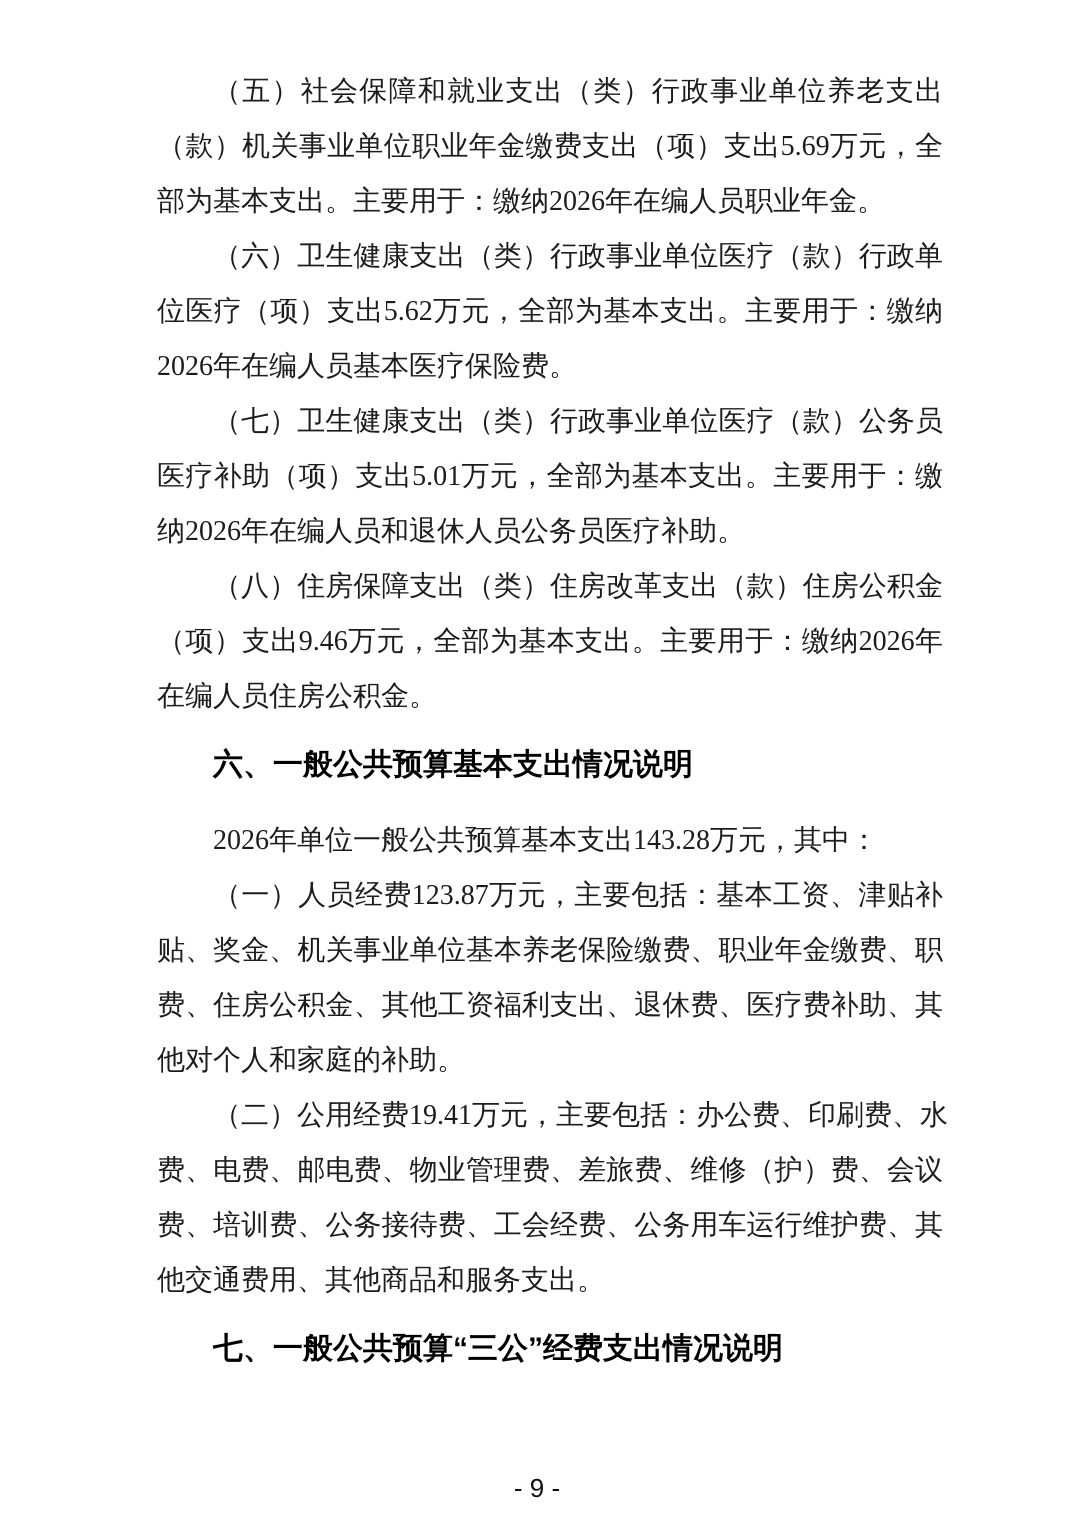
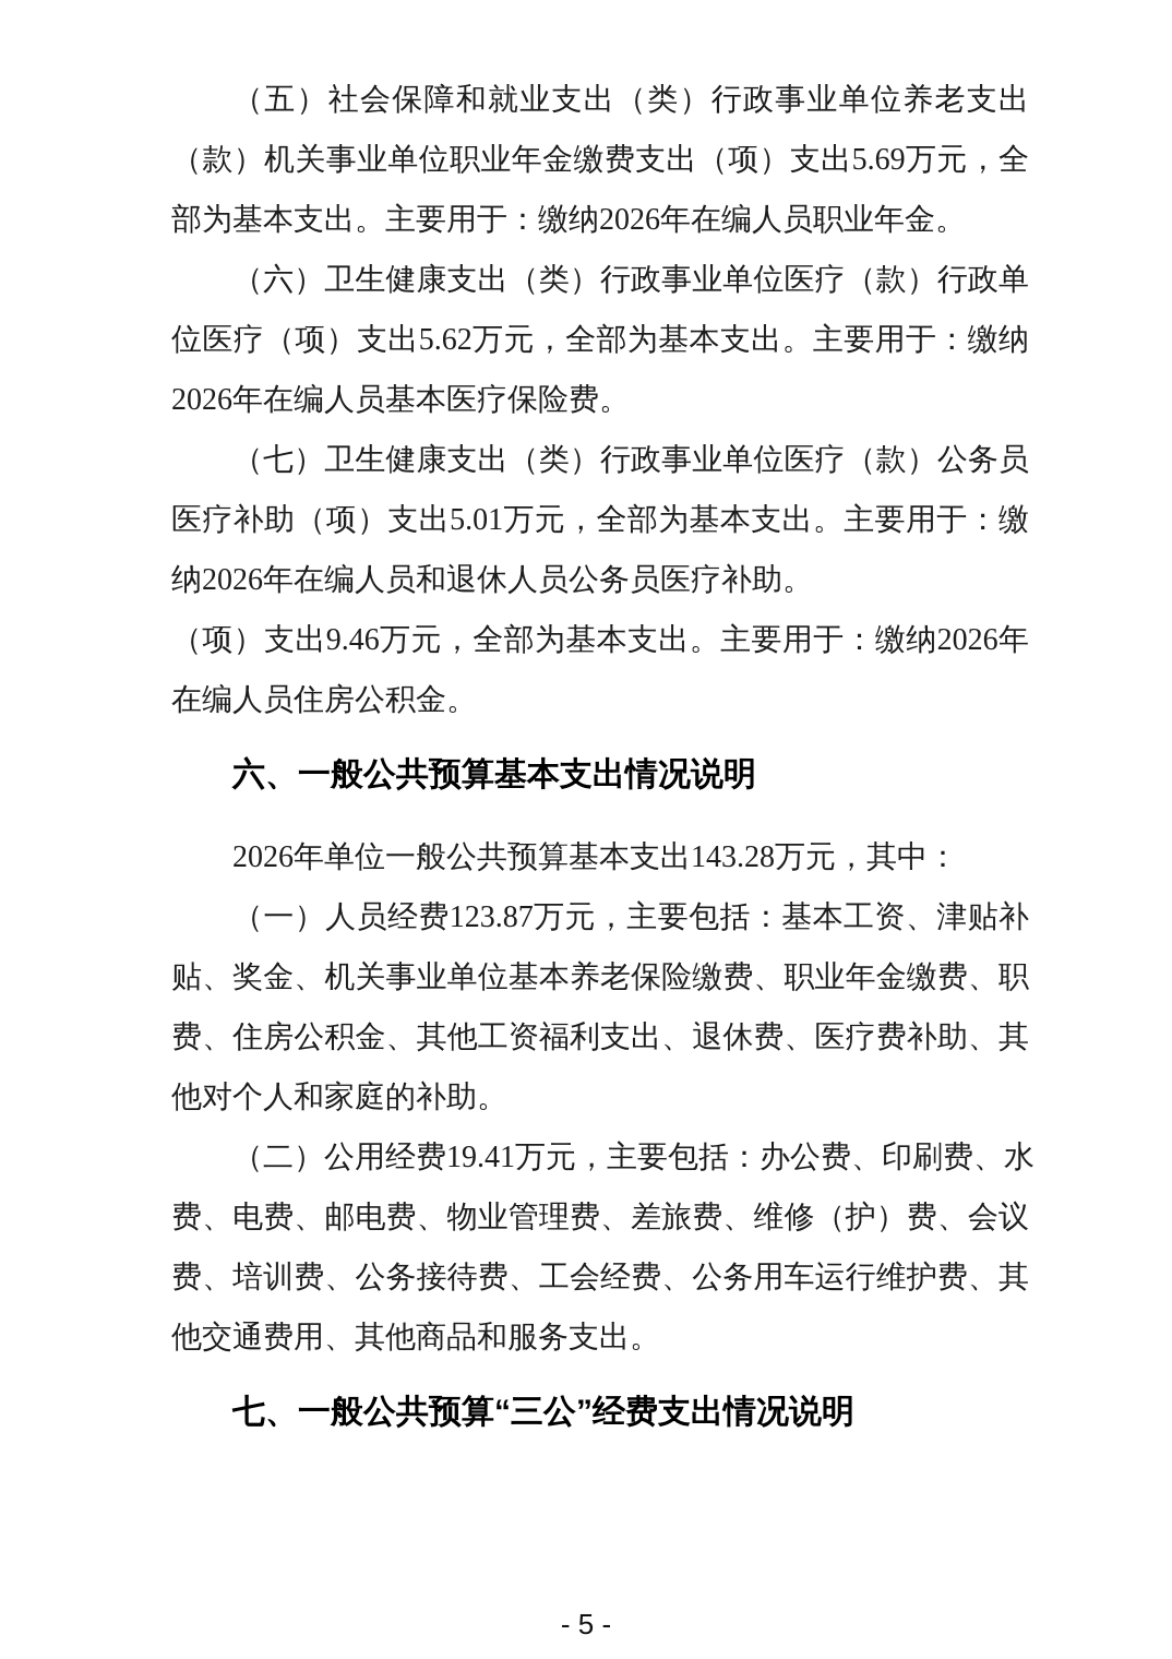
  （五）社会保障和就业支出（类）行政事业单位养老支出
  （款）机关事业单位职业年金缴费支出（项）支出5.69万元，全
  部为基本支出。主要用于：缴纳2026年在编人员职业年金。
  （六）卫生健康支出（类）行政事业单位医疗（款）行政单
  位医疗（项）支出5.62万元，全部为基本支出。主要用于：缴纳
  2026年在编人员基本医疗保险费。
  （七）卫生健康支出（类）行政事业单位医疗（款）公务员
  医疗补助（项）支出5.01万元，全部为基本支出。主要用于：缴
  纳2026年在编人员和退休人员公务员医疗补助。
- （八）住房保障支出（类）住房改革支出（款）住房公积金
  （项）支出9.46万元，全部为基本支出。主要用于：缴纳2026年
  在编人员住房公积金。
  六、一般公共预算基本支出情况说明
  2026年单位一般公共预算基本支出143.28万元，其中：
  （一）人员经费123.87万元，主要包括：基本工资、津贴补
  贴、奖金、机关事业单位基本养老保险缴费、职业年金缴费、职
  费、住房公积金、其他工资福利支出、退休费、医疗费补助、其
  他对个人和家庭的补助。
  （二）公用经费19.41万元，主要包括：办公费、印刷费、水
  费、电费、邮电费、物业管理费、差旅费、维修（护）费、会议
  费、培训费、公务接待费、工会经费、公务用车运行维护费、其
  他交通费用、其他商品和服务支出。
  七、一般公共预算“三公”经费支出情况说明
- - 9 -
+ - 5 -
